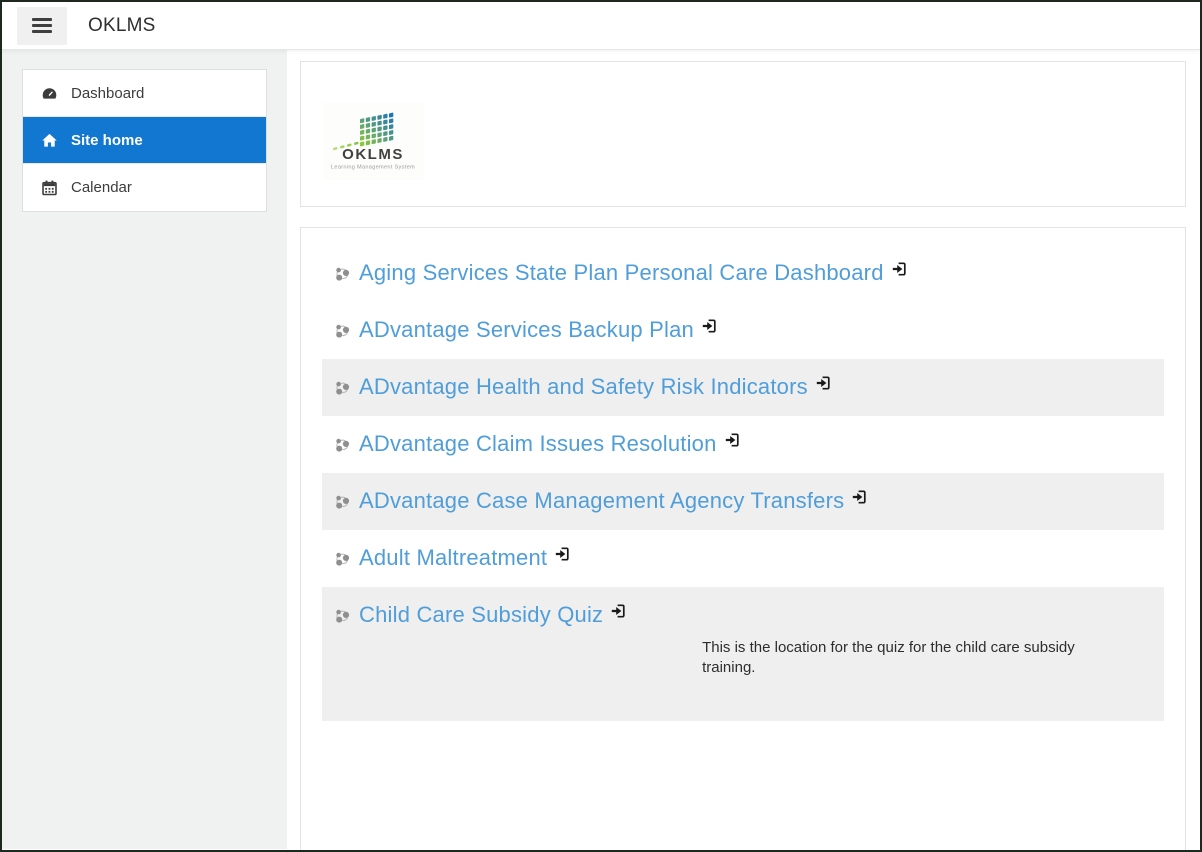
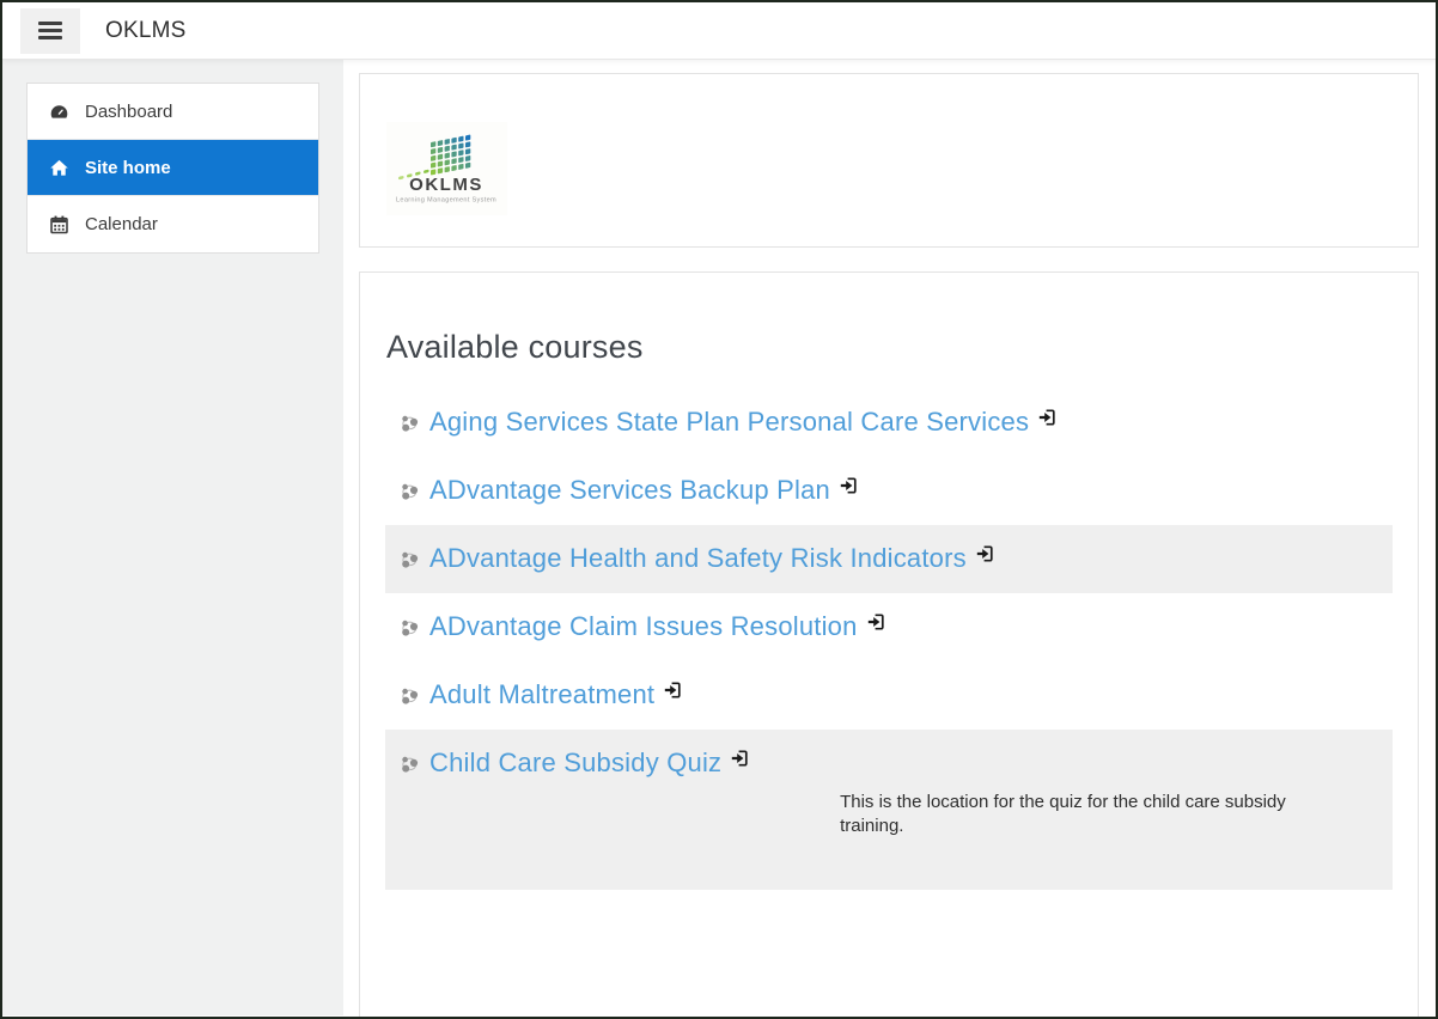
  OKLMS
  Dashboard
  Site home
  Calendar
  OKLMS
+ Available courses
- Aging Services State Plan Personal Care Dashboard
+ Aging Services State Plan Personal Care Services
  ADvantage Services Backup Plan
  ADvantage Health and Safety Risk Indicators
  ADvantage Claim Issues Resolution
- ADvantage Case Management Agency Transfers
  Adult Maltreatment
  Child Care Subsidy Quiz
  This is the location for the quiz for the child care subsidy training.
